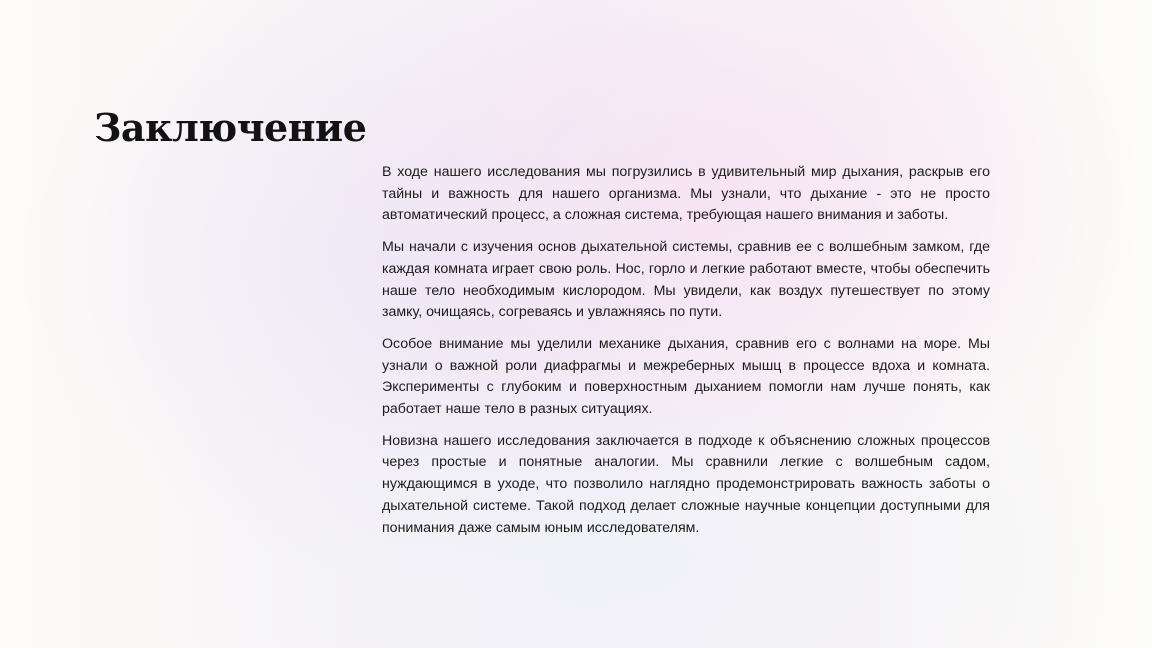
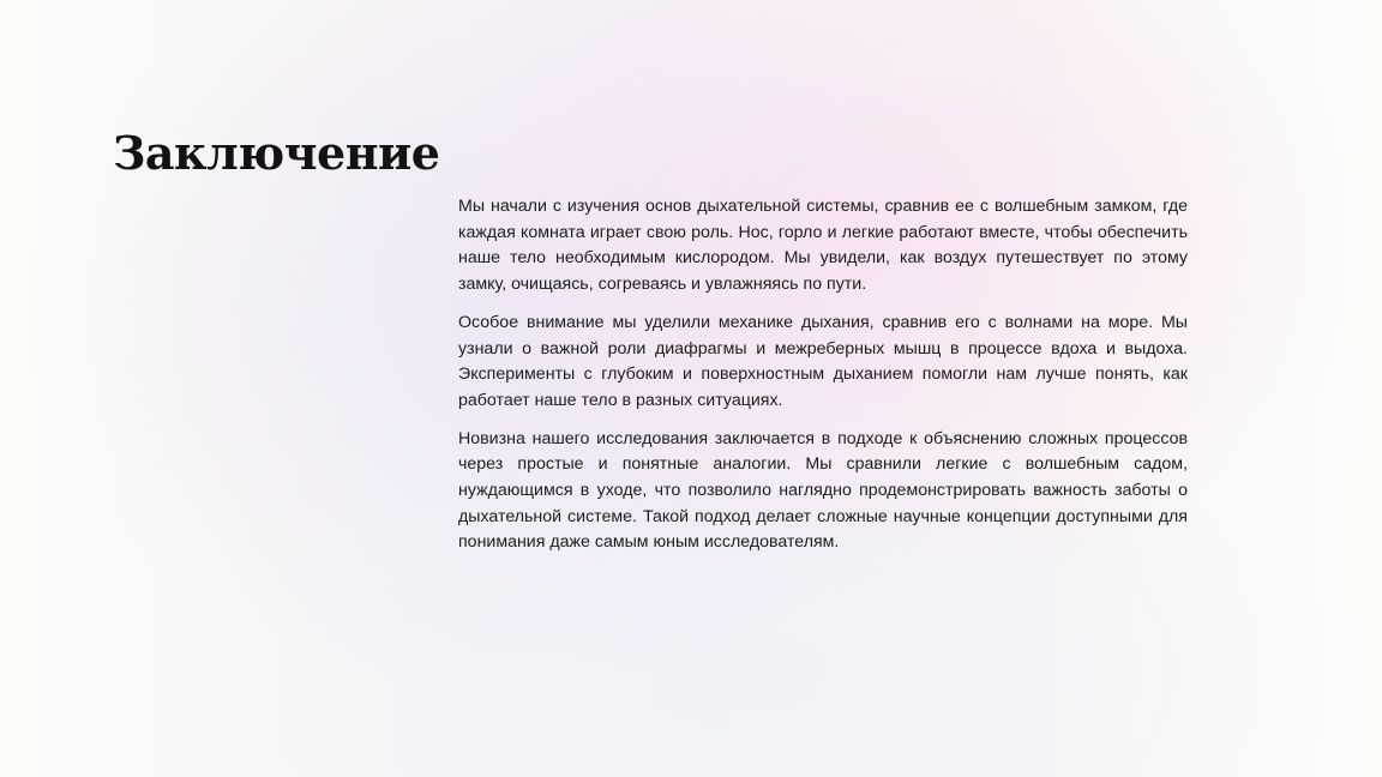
  Заключение
- В ходе нашего исследования мы погрузились в удивительный мир дыхания, раскрыв его тайны и важность для нашего организма. Мы узнали, что дыхание - это не просто автоматический процесс, а сложная система, требующая нашего внимания и заботы.
  Мы начали с изучения основ дыхательной системы, сравнив ее с волшебным замком, где каждая комната играет свою роль. Нос, горло и легкие работают вместе, чтобы обеспечить наше тело необходимым кислородом. Мы увидели, как воздух путешествует по этому замку, очищаясь, согреваясь и увлажняясь по пути.
- Особое внимание мы уделили механике дыхания, сравнив его с волнами на море. Мы узнали о важной роли диафрагмы и межреберных мышц в процессе вдоха и комната. Эксперименты с глубоким и поверхностным дыханием помогли нам лучше понять, как работает наше тело в разных ситуациях.
+ Особое внимание мы уделили механике дыхания, сравнив его с волнами на море. Мы узнали о важной роли диафрагмы и межреберных мышц в процессе вдоха и выдоха. Эксперименты с глубоким и поверхностным дыханием помогли нам лучше понять, как работает наше тело в разных ситуациях.
  Новизна нашего исследования заключается в подходе к объяснению сложных процессов через простые и понятные аналогии. Мы сравнили легкие с волшебным садом, нуждающимся в уходе, что позволило наглядно продемонстрировать важность заботы о дыхательной системе. Такой подход делает сложные научные концепции доступными для понимания даже самым юным исследователям.
